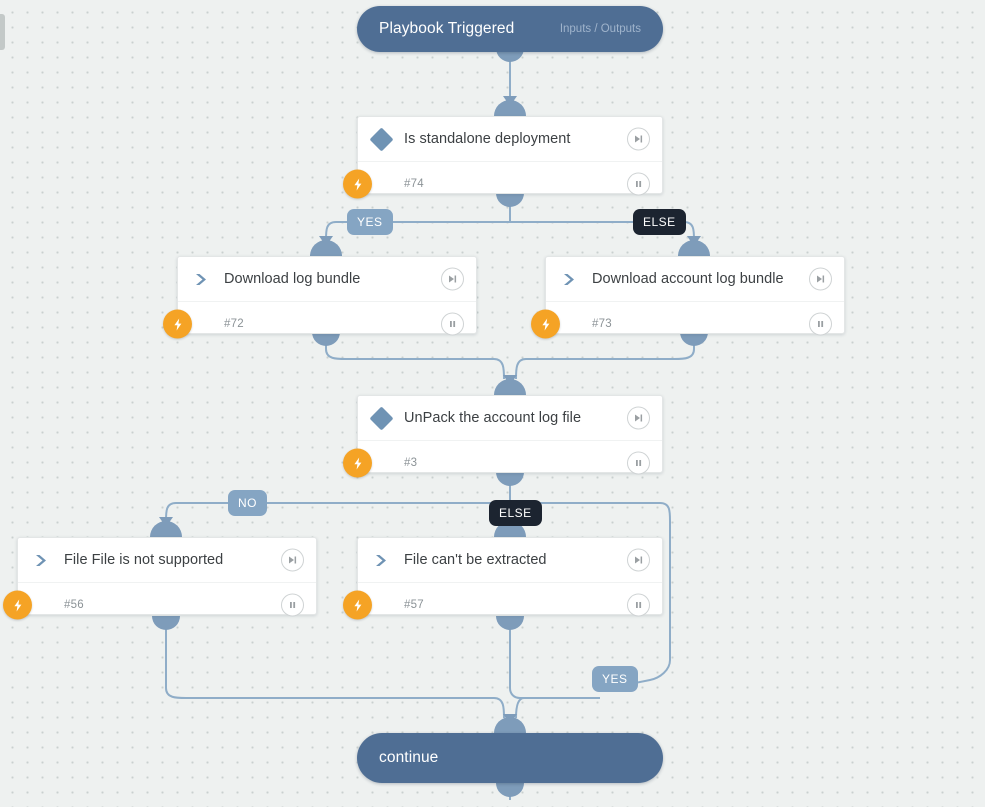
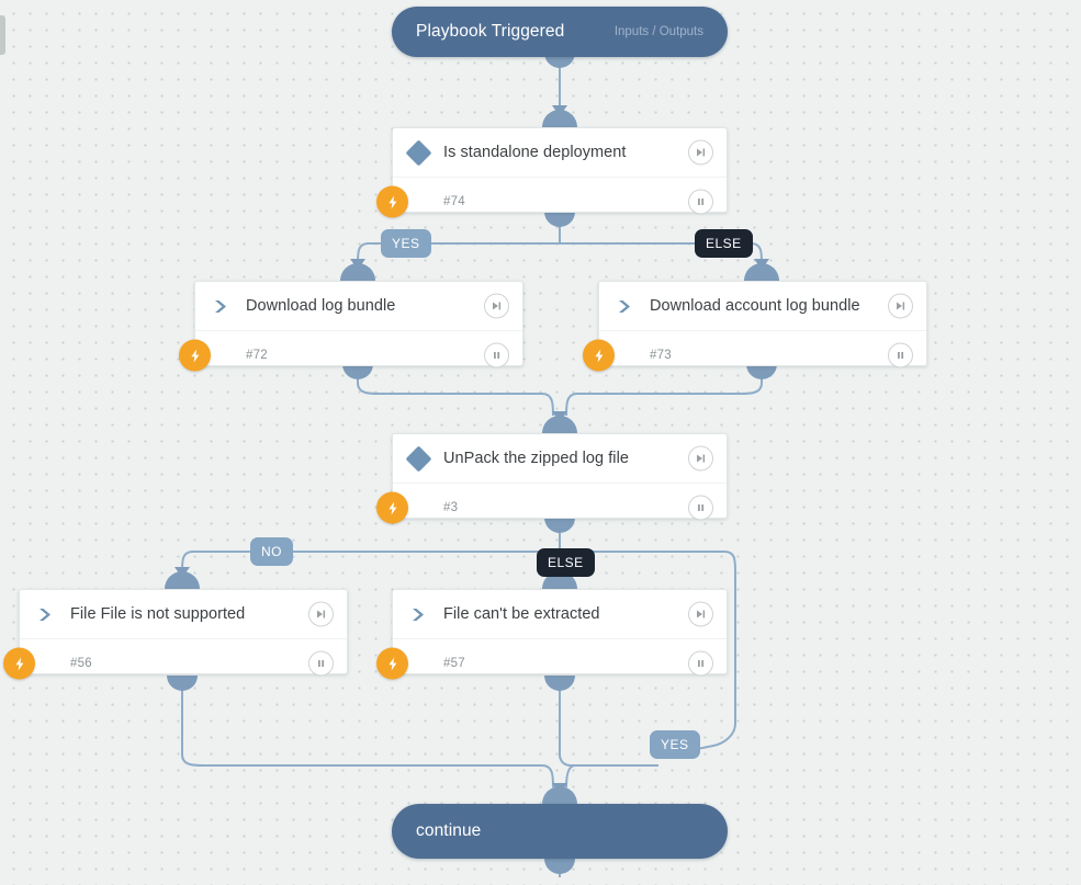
  Playbook Triggered
  Inputs / Outputs
  Is standalone deployment
  #74
  YES
  ELSE
  Download log bundle
  #72
  Download account log bundle
  #73
- UnPack the account log file
+ UnPack the zipped log file
  #3
  NO
  ELSE
  File File is not supported
  #56
  File can't be extracted
  #57
  YES
  continue
